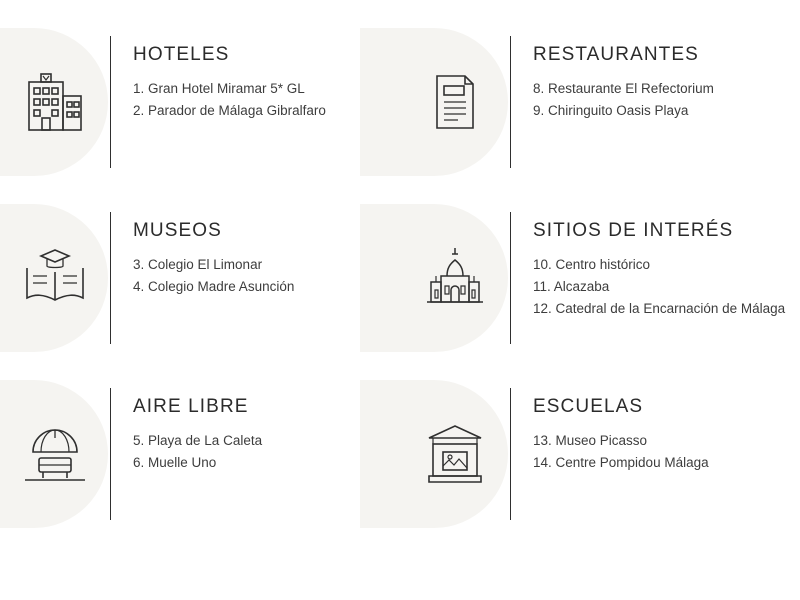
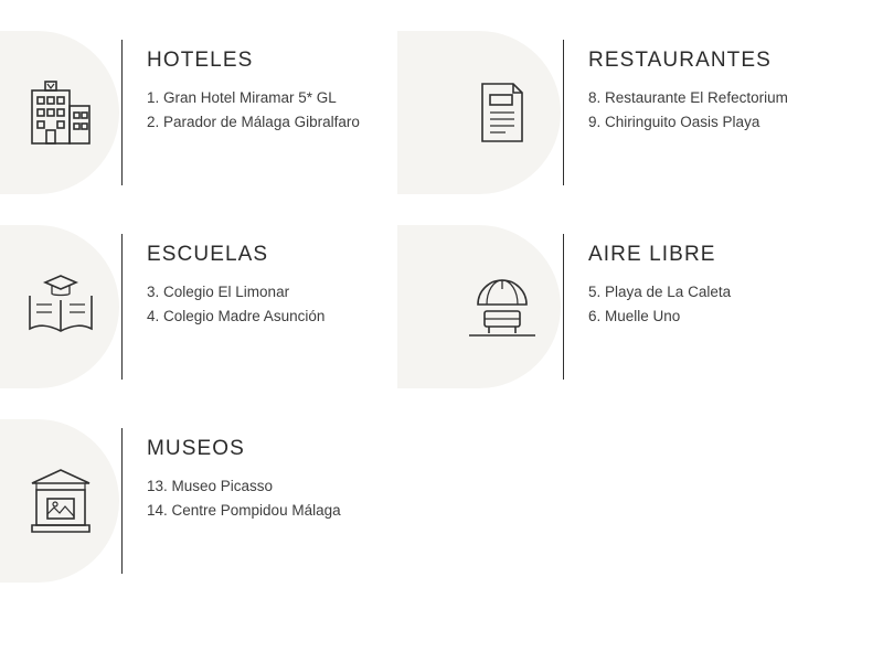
  HOTELES
  1. Gran Hotel Miramar 5* GL
  2. Parador de Málaga Gibralfaro
  RESTAURANTES
  8. Restaurante El Refectorium
  9. Chiringuito Oasis Playa
- MUSEOS
+ ESCUELAS
  3. Colegio El Limonar
  4. Colegio Madre Asunción
- SITIOS DE INTERÉS
- 10. Centro histórico
- 11. Alcazaba
- 12. Catedral de la Encarnación de Málaga
  AIRE LIBRE
  5. Playa de La Caleta
  6. Muelle Uno
- ESCUELAS
+ MUSEOS
  13. Museo Picasso
  14. Centre Pompidou Málaga
